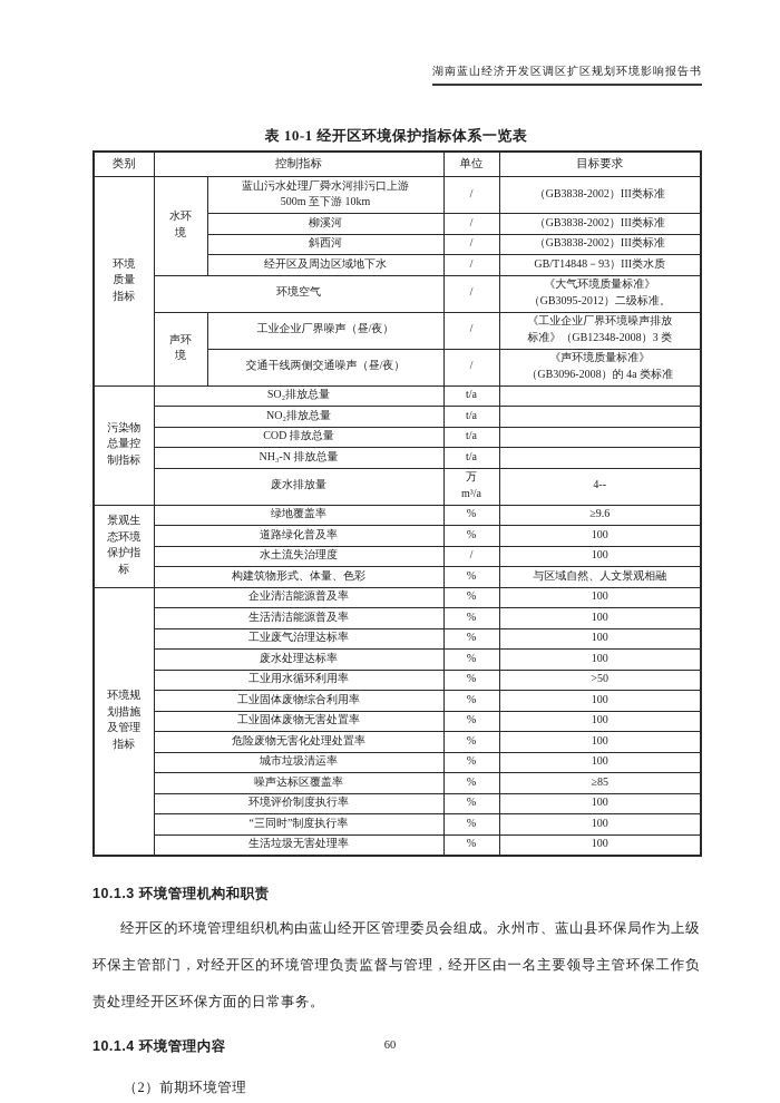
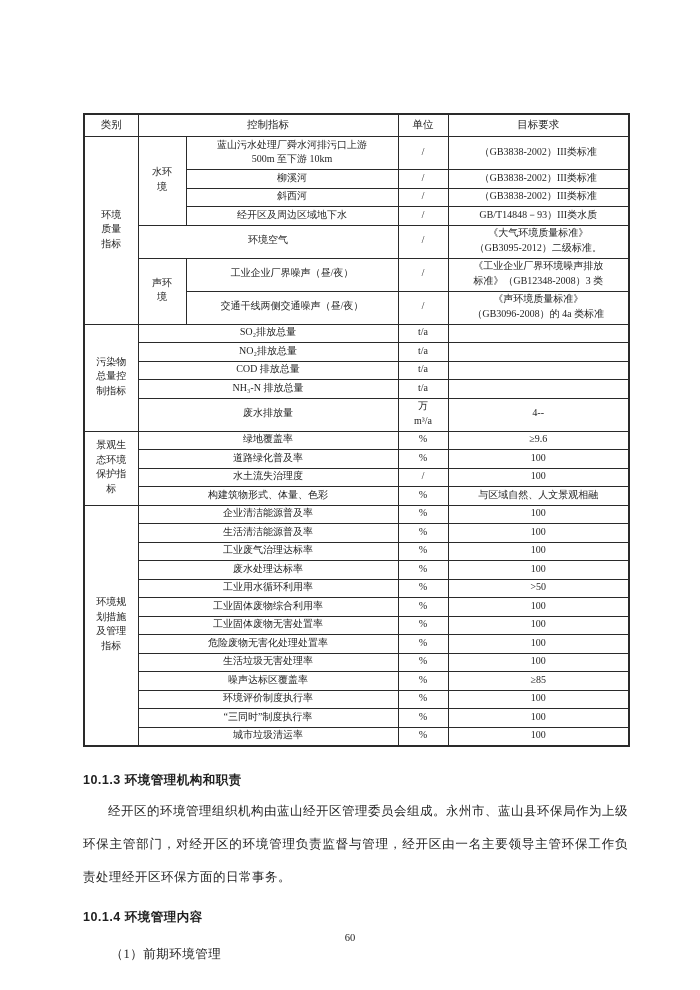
- 湖南蓝山经济开发区调区扩区规划环境影响报告书
- 表 10-1 经开区环境保护指标体系一览表
  类别	控制指标	单位	目标要求
  环境 质量 指标	水环 境	蓝山污水处理厂舜水河排污口上游 500m 至下游 10km	/	（GB3838-2002）III类标准
  柳溪河	/	（GB3838-2002）III类标准
  斜西河	/	（GB3838-2002）III类标准
  经开区及周边区域地下水	/	GB/T14848－93）III类水质
  环境空气	/	《大气环境质量标准》 （GB3095-2012）二级标准。
  声环 境	工业企业厂界噪声（昼/夜）	/	《工业企业厂界环境噪声排放 标准》（GB12348-2008）3 类
  交通干线两侧交通噪声（昼/夜）	/	《声环境质量标准》 （GB3096-2008）的 4a 类标准
  污染物 总量控 制指标	SO₂排放总量	t/a
  NO₂排放总量	t/a
  COD 排放总量	t/a
  NH₃-N 排放总量	t/a
  废水排放量	万 m³/a	4--
  景观生 态环境 保护指 标	绿地覆盖率	%	≥9.6
  道路绿化普及率	%	100
  水土流失治理度	/	100
  构建筑物形式、体量、色彩	%	与区域自然、人文景观相融
  环境规 划措施 及管理 指标	企业清洁能源普及率	%	100
  生活清洁能源普及率	%	100
  工业废气治理达标率	%	100
  废水处理达标率	%	100
  工业用水循环利用率	%	>50
  工业固体废物综合利用率	%	100
  工业固体废物无害处置率	%	100
  危险废物无害化处理处置率	%	100
- 城市垃圾清运率	%	100
+ 生活垃圾无害处理率	%	100
  噪声达标区覆盖率	%	≥85
  环境评价制度执行率	%	100
  “三同时”制度执行率	%	100
- 生活垃圾无害处理率	%	100
+ 城市垃圾清运率	%	100
  10.1.3 环境管理机构和职责
  经开区的环境管理组织机构由蓝山经开区管理委员会组成。永州市、蓝山县环保局作为上级环保主管部门，对经开区的环境管理负责监督与管理，经开区由一名主要领导主管环保工作负责处理经开区环保方面的日常事务。
  10.1.4 环境管理内容
- （2）前期环境管理
+ （1）前期环境管理
  60
